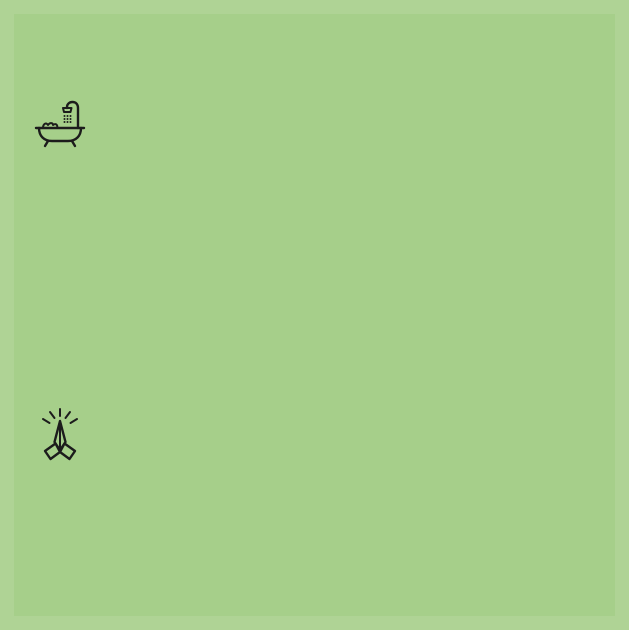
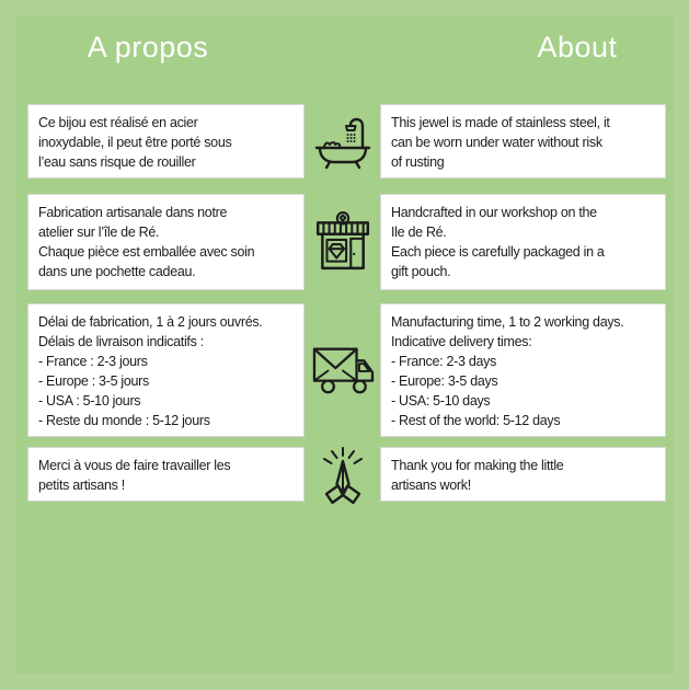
+ A propos
+ About
+ Ce bijou est réalisé en acier
+ inoxydable, il peut être porté sous
+ l’eau sans risque de rouiller
+ This jewel is made of stainless steel, it
+ can be worn under water without risk
+ of rusting
+ Fabrication artisanale dans notre
+ atelier sur l’île de Ré.
+ Chaque pièce est emballée avec soin
+ dans une pochette cadeau.
+ Handcrafted in our workshop on the
+ Ile de Ré.
+ Each piece is carefully packaged in a
+ gift pouch.
+ Délai de fabrication, 1 à 2 jours ouvrés.
+ Délais de livraison indicatifs :
+ - France : 2-3 jours
+ - Europe : 3-5 jours
+ - USA : 5-10 jours
+ - Reste du monde : 5-12 jours
+ Manufacturing time, 1 to 2 working days.
+ Indicative delivery times:
+ - France: 2-3 days
+ - Europe: 3-5 days
+ - USA: 5-10 days
+ - Rest of the world: 5-12 days
+ Merci à vous de faire travailler les
+ petits artisans !
+ Thank you for making the little
+ artisans work!
